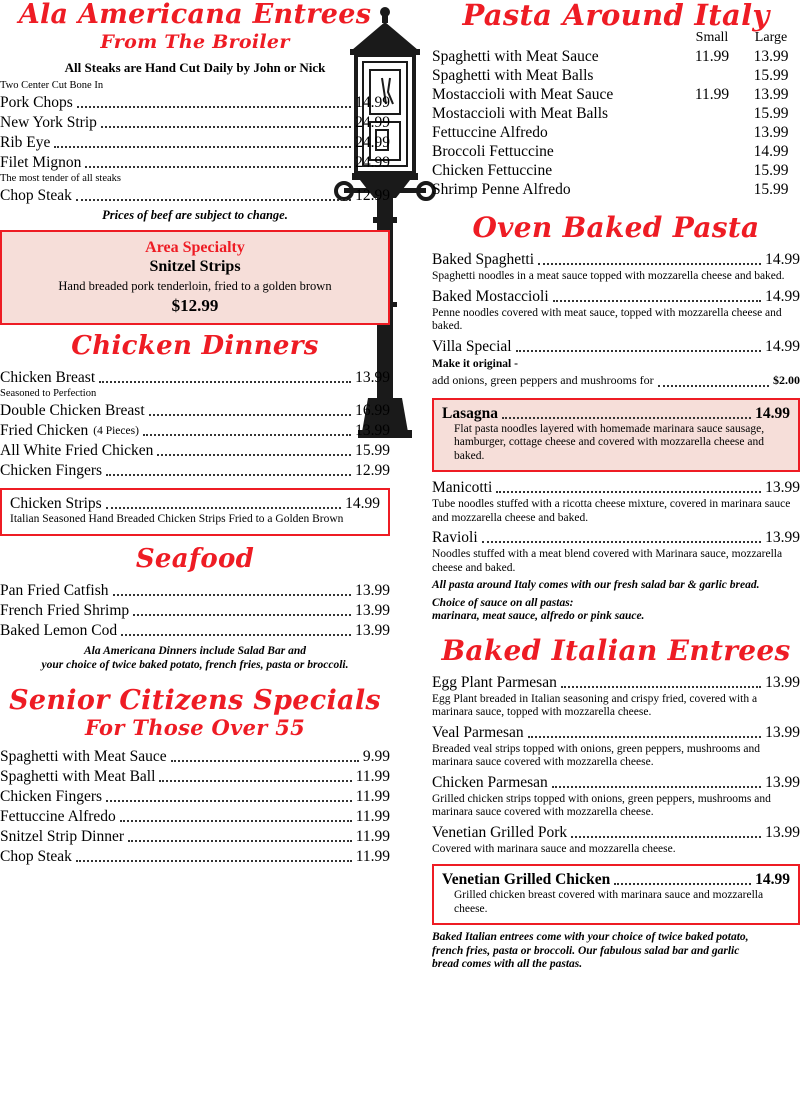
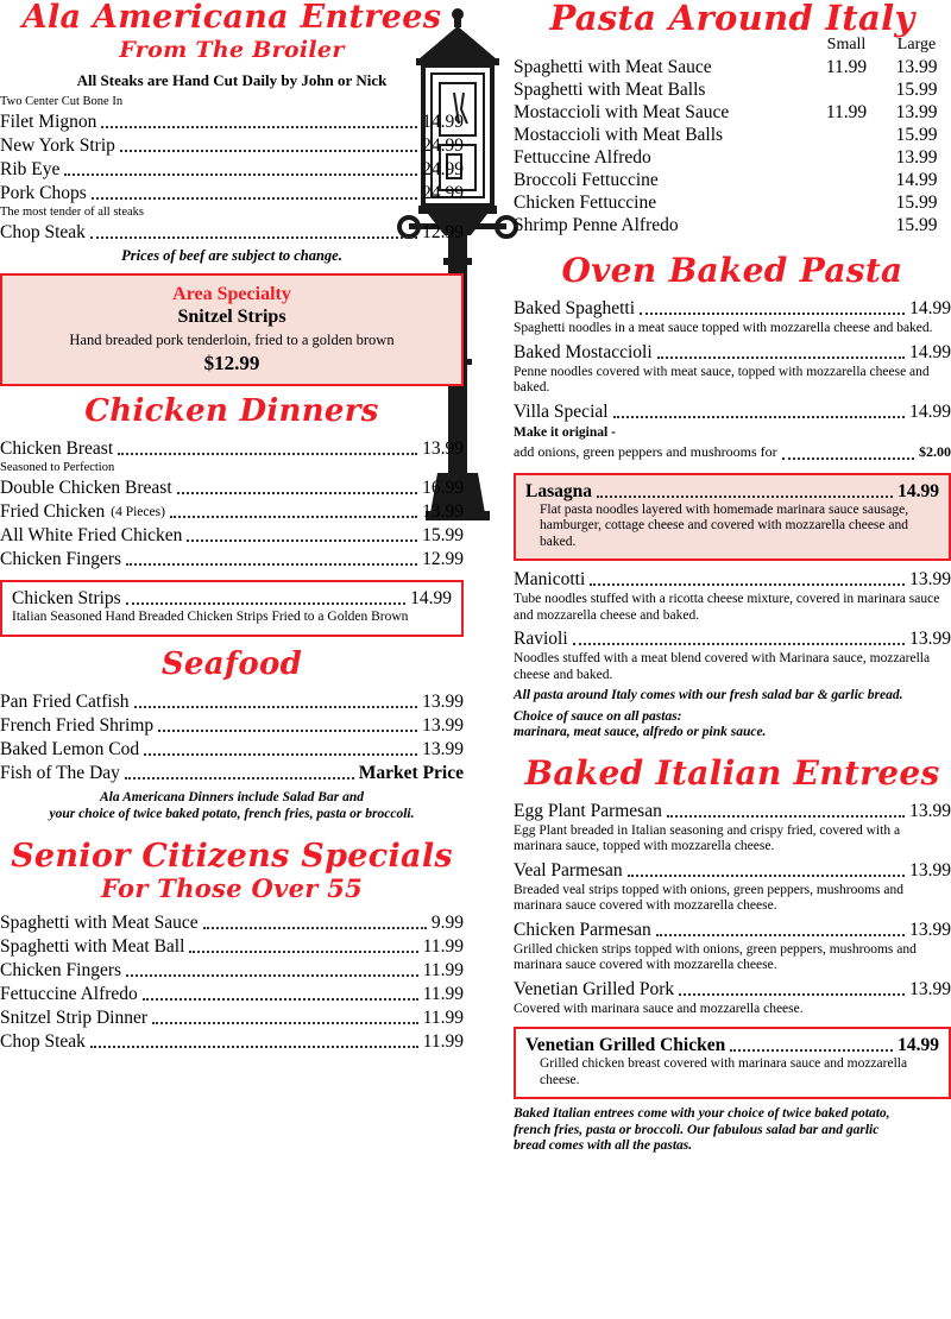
  Ala Americana Entrees
  From The Broiler
  All Steaks are Hand Cut Daily by John or Nick
  Two Center Cut Bone In
- Pork Chops
+ Filet Mignon
  14.99
  New York Strip
  24.99
  Rib Eye
  24.99
- Filet Mignon
+ Pork Chops
  24.99
  The most tender of all steaks
  Chop Steak
  12.99
  Prices of beef are subject to change.
  Area Specialty
  Snitzel Strips
  Hand breaded pork tenderloin, fried to a golden brown
  $12.99
  Chicken Dinners
  Chicken Breast
  13.99
  Seasoned to Perfection
  Double Chicken Breast
  16.99
  Fried Chicken
  (4 Pieces)
  13.99
  All White Fried Chicken
  15.99
  Chicken Fingers
  12.99
  Chicken Strips
  14.99
  Italian Seasoned Hand Breaded Chicken Strips Fried to a Golden Brown
  Seafood
  Pan Fried Catfish
  13.99
  French Fried Shrimp
  13.99
  Baked Lemon Cod
  13.99
+ Fish of The Day
+ Market Price
  Ala Americana Dinners include Salad Bar and
  your choice of twice baked potato, french fries, pasta or broccoli.
  Senior Citizens Specials
  For Those Over 55
  Spaghetti with Meat Sauce
  9.99
  Spaghetti with Meat Ball
  11.99
  Chicken Fingers
  11.99
  Fettuccine Alfredo
  11.99
  Snitzel Strip Dinner
  11.99
  Chop Steak
  11.99
  Pasta Around Italy
  Small
  Large
  Spaghetti with Meat Sauce
  11.99
  13.99
  Spaghetti with Meat Balls
  15.99
  Mostaccioli with Meat Sauce
  11.99
  13.99
  Mostaccioli with Meat Balls
  15.99
  Fettuccine Alfredo
  13.99
  Broccoli Fettuccine
  14.99
  Chicken Fettuccine
  15.99
  Shrimp Penne Alfredo
  15.99
  Oven Baked Pasta
  Baked Spaghetti
  14.99
  Spaghetti noodles in a meat sauce topped with mozzarella cheese and baked.
  Baked Mostaccioli
  14.99
  Penne noodles covered with meat sauce, topped with mozzarella cheese and baked.
  Villa Special
  14.99
  Make it original -
  add onions, green peppers and mushrooms for
  $2.00
  Lasagna
  14.99
  Flat pasta noodles layered with homemade marinara sauce sausage, hamburger, cottage cheese and covered with mozzarella cheese and baked.
  Manicotti
  13.99
  Tube noodles stuffed with a ricotta cheese mixture, covered in marinara sauce and mozzarella cheese and baked.
  Ravioli
  13.99
  Noodles stuffed with a meat blend covered with Marinara sauce, mozzarella cheese and baked.
  All pasta around Italy comes with our fresh salad bar & garlic bread.
  Choice of sauce on all pastas:
  marinara, meat sauce, alfredo or pink sauce.
  Baked Italian Entrees
  Egg Plant Parmesan
  13.99
  Egg Plant breaded in Italian seasoning and crispy fried, covered with a marinara sauce, topped with mozzarella cheese.
  Veal Parmesan
  13.99
  Breaded veal strips topped with onions, green peppers, mushrooms and marinara sauce covered with mozzarella cheese.
  Chicken Parmesan
  13.99
  Grilled chicken strips topped with onions, green peppers, mushrooms and marinara sauce covered with mozzarella cheese.
  Venetian Grilled Pork
  13.99
  Covered with marinara sauce and mozzarella cheese.
  Venetian Grilled Chicken
  14.99
  Grilled chicken breast covered with marinara sauce and mozzarella cheese.
  Baked Italian entrees come with your choice of twice baked potato,
  french fries, pasta or broccoli. Our fabulous salad bar and garlic
  bread comes with all the pastas.
